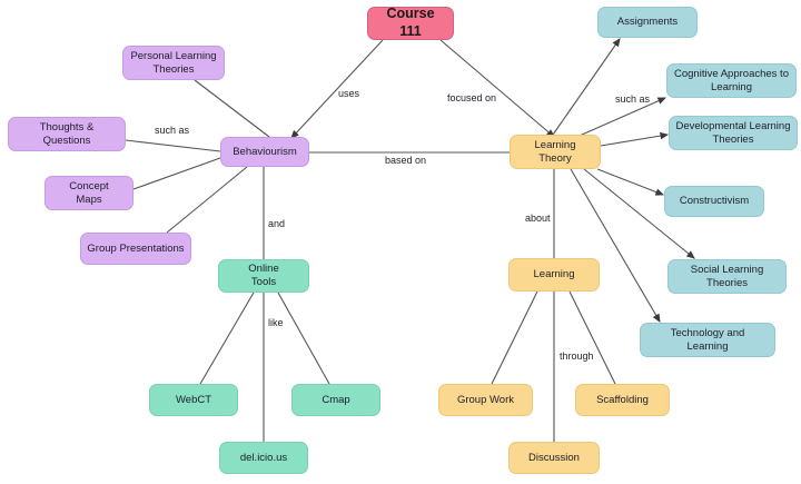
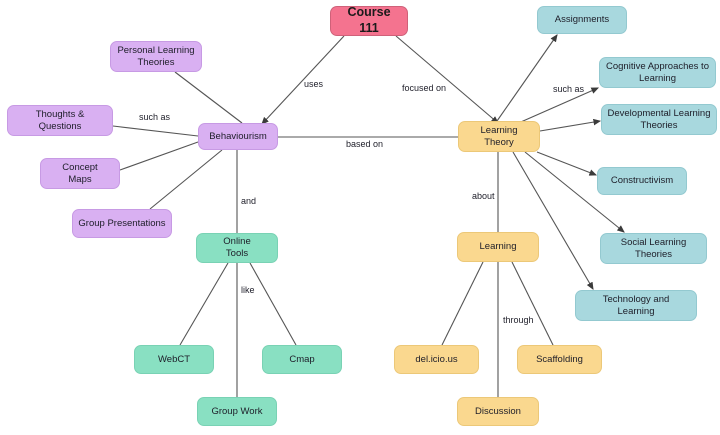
  Course
  111
  Personal Learning
  Theories
  Thoughts &
  Questions
  Concept
  Maps
  Group Presentations
  Behaviourism
  Online
  Tools
  WebCT
  Cmap
- del.icio.us
+ Group Work
  Learning
  Theory
  Assignments
  Cognitive Approaches to
  Learning
  Developmental Learning
  Theories
  Constructivism
  Social Learning
  Theories
  Technology and
  Learning
  Learning
- Group Work
+ del.icio.us
  Scaffolding
  Discussion
  uses
  focused on
  based on
  such as
  and
  like
  such as
  about
  through
